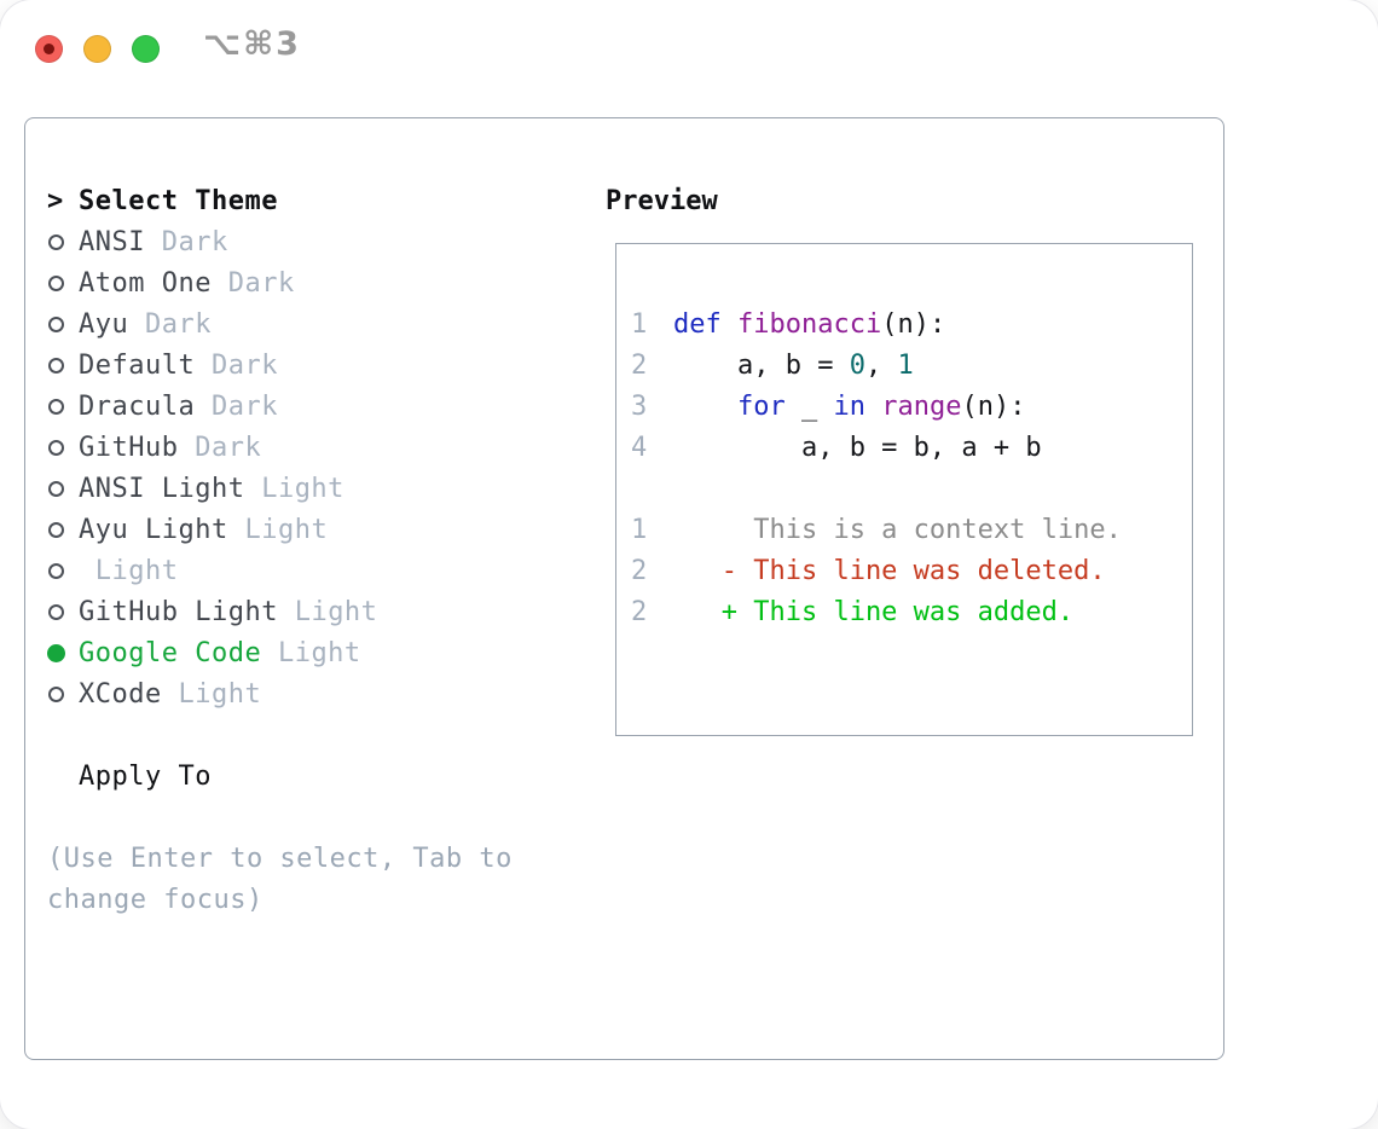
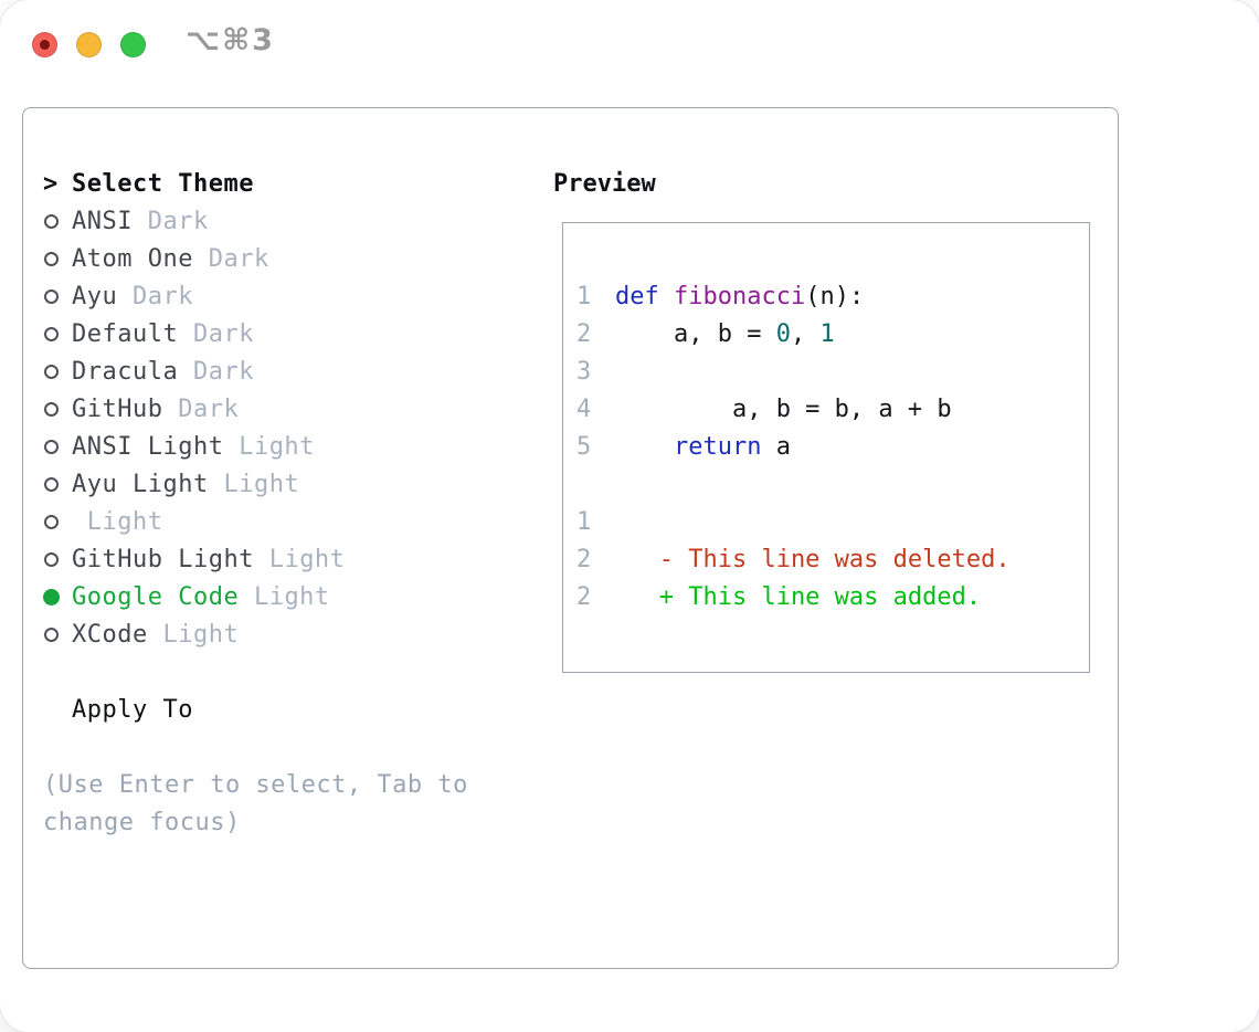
  ⌥⌘3
  >
  Select Theme
  ANSI
  Dark
  Atom One
  Dark
  Ayu
  Dark
  Default
  Dark
  Dracula
  Dark
  GitHub
  Dark
  ANSI Light
  Light
  Ayu Light
  Light
  Light
  GitHub Light
  Light
  Google Code
  Light
  XCode
  Light
  Apply To
  (Use Enter to select, Tab to
  change focus)
  Preview
  1
  def fibonacci(n):
  2
  a, b = 0, 1
  3
- for _ in range(n):
  4
  a, b = b, a + b
+ 5
+ return a
  1
- This is a context line.
  2
  - This line was deleted.
  2
  + This line was added.
